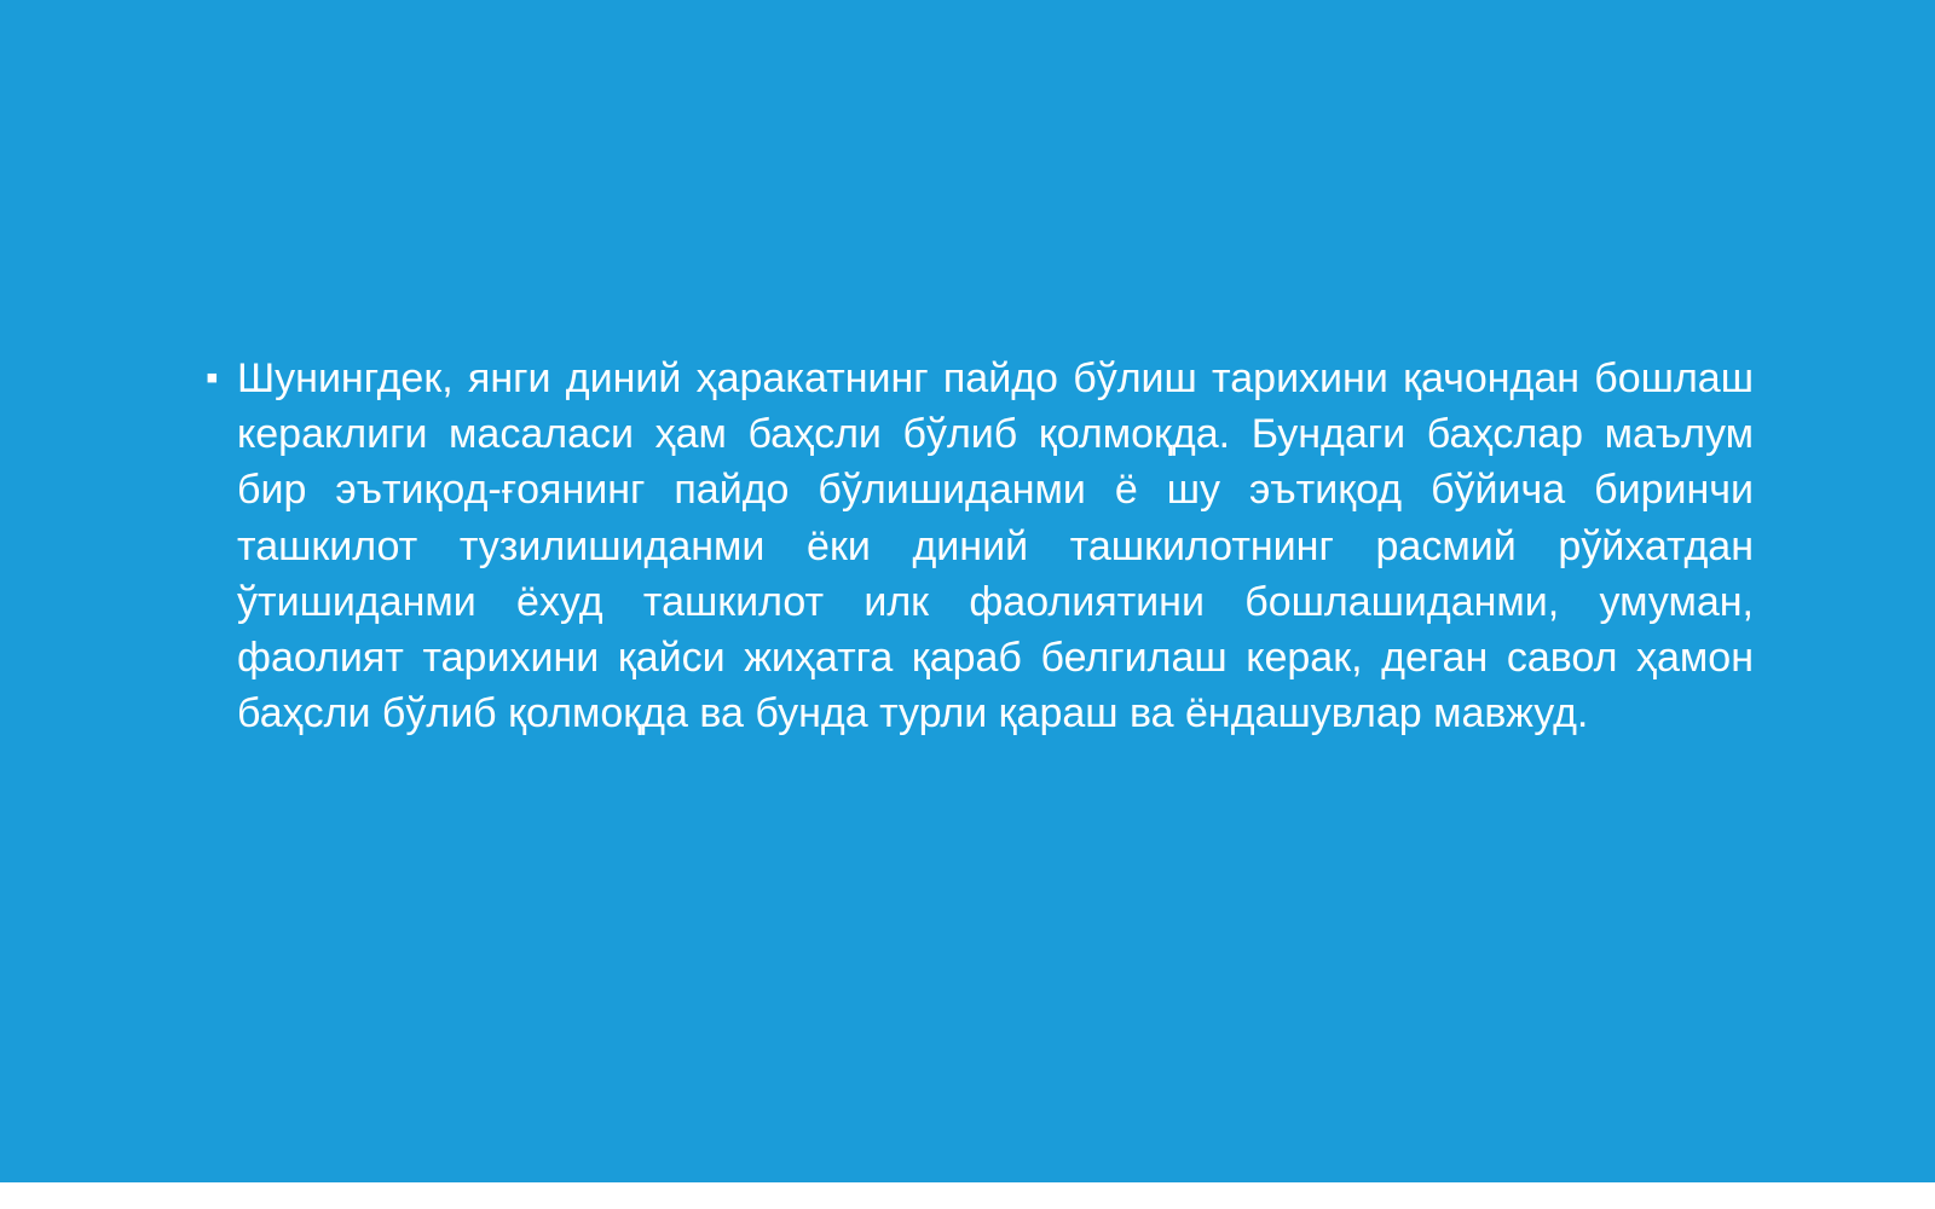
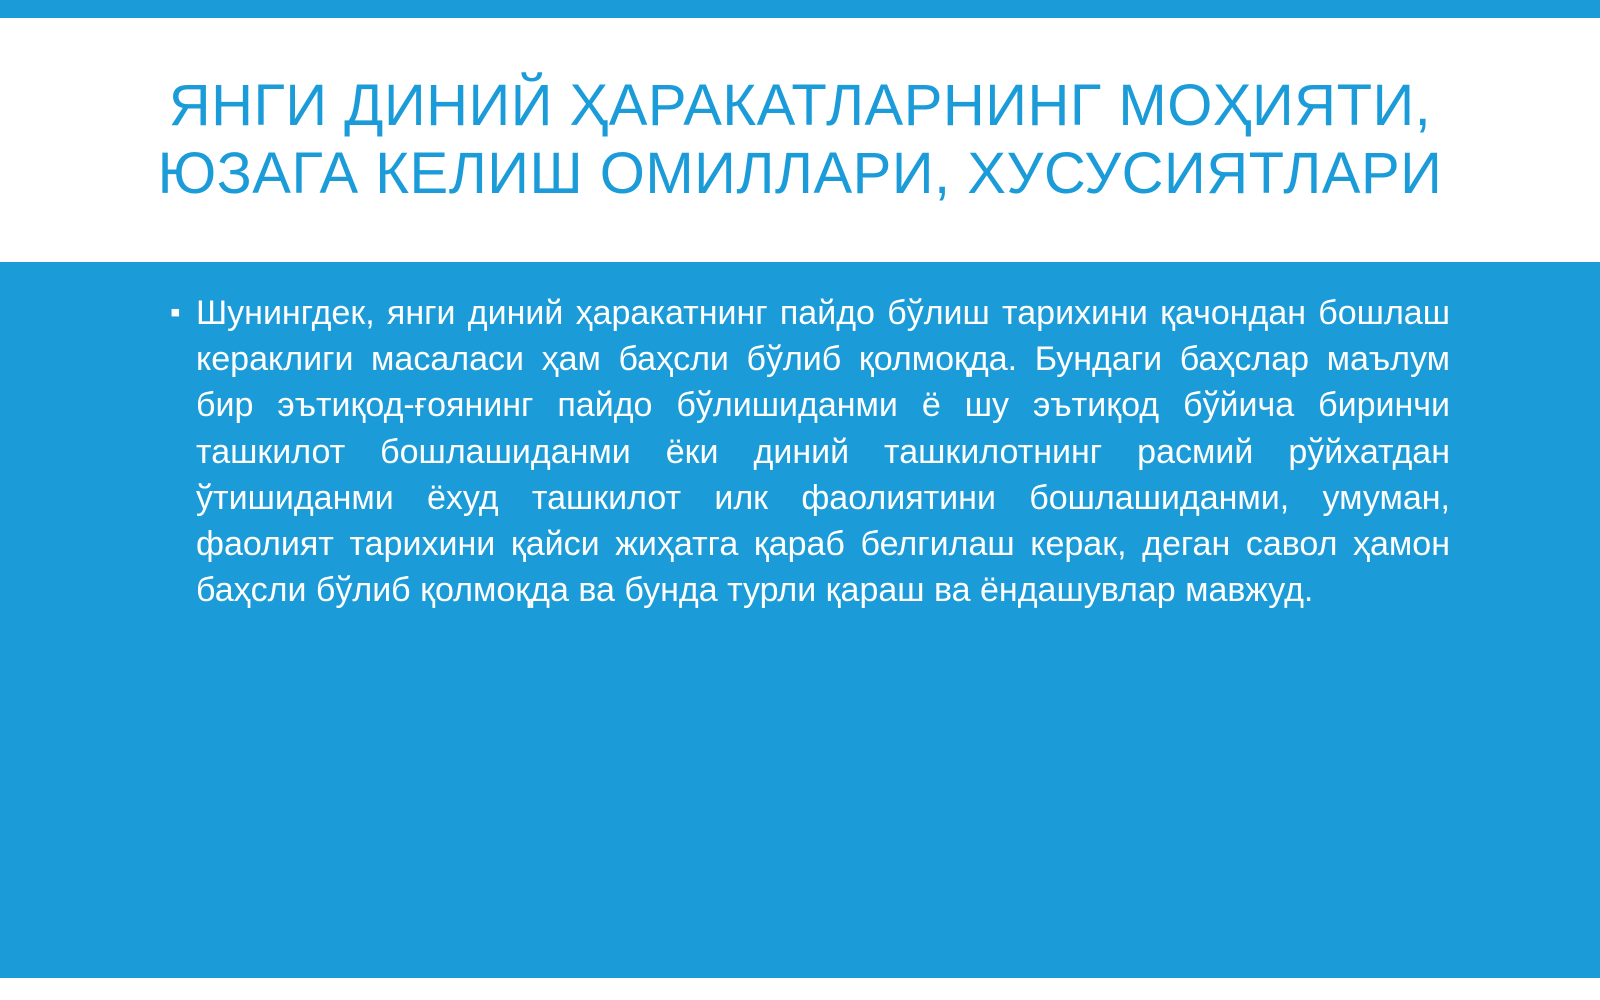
+ ЯНГИ ДИНИЙ ҲАРАКАТЛАРНИНГ МОҲИЯТИ, ЮЗАГА КЕЛИШ ОМИЛЛАРИ, ХУСУСИЯТЛАРИ
  ▪
- Шунингдек, янги диний ҳаракатнинг пайдо бўлиш тарихини қачондан бошлаш кераклиги масаласи ҳам баҳсли бўлиб қолмоқда. Бундаги баҳслар маълум бир эътиқод-ғоянинг пайдо бўлишиданми ё шу эътиқод бўйича биринчи ташкилот тузилишиданми ёки диний ташкилотнинг расмий рўйхатдан ўтишиданми ёхуд ташкилот илк фаолиятини бошлашиданми, умуман, фаолият тарихини қайси жиҳатга қараб белгилаш керак, деган савол ҳамон баҳсли бўлиб қолмоқда ва бунда турли қараш ва ёндашувлар мавжуд.
+ Шунингдек, янги диний ҳаракатнинг пайдо бўлиш тарихини қачондан бошлаш кераклиги масаласи ҳам баҳсли бўлиб қолмоқда. Бундаги баҳслар маълум бир эътиқод-ғоянинг пайдо бўлишиданми ё шу эътиқод бўйича биринчи ташкилот бошлашиданми ёки диний ташкилотнинг расмий рўйхатдан ўтишиданми ёхуд ташкилот илк фаолиятини бошлашиданми, умуман, фаолият тарихини қайси жиҳатга қараб белгилаш керак, деган савол ҳамон баҳсли бўлиб қолмоқда ва бунда турли қараш ва ёндашувлар мавжуд.
